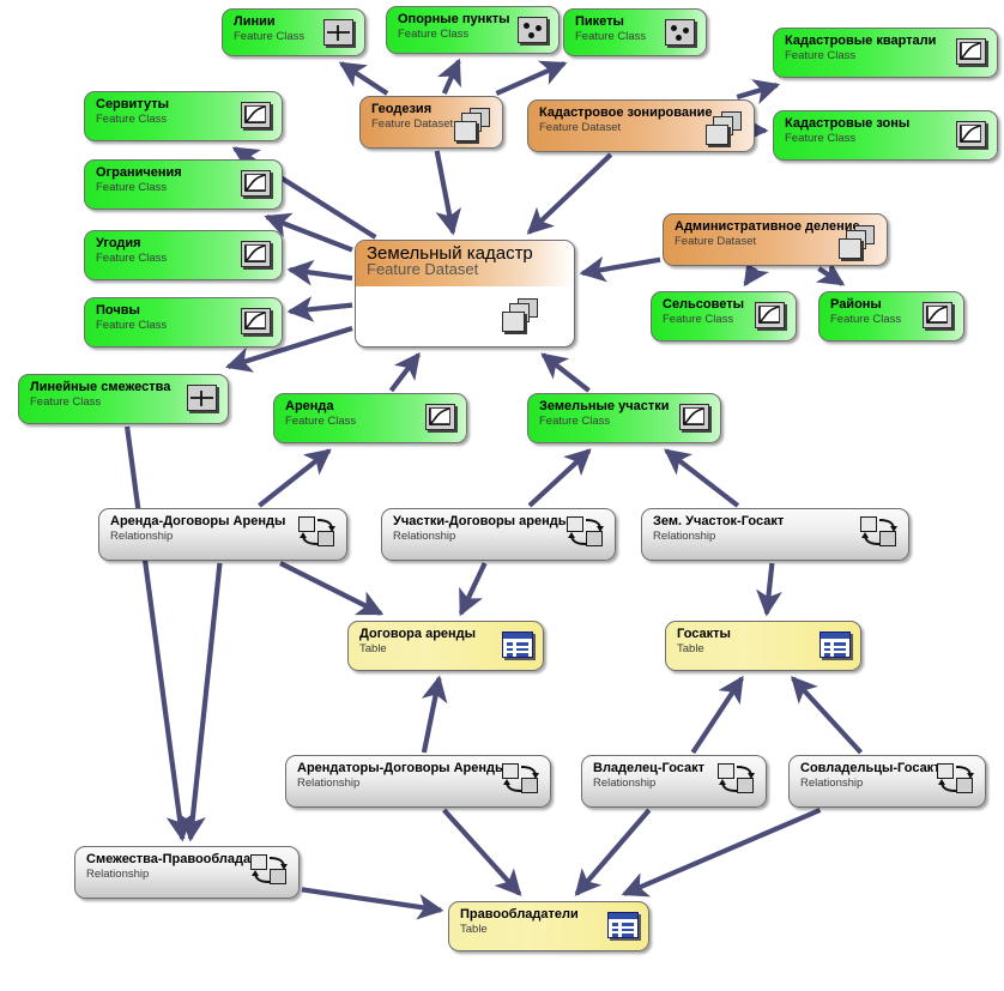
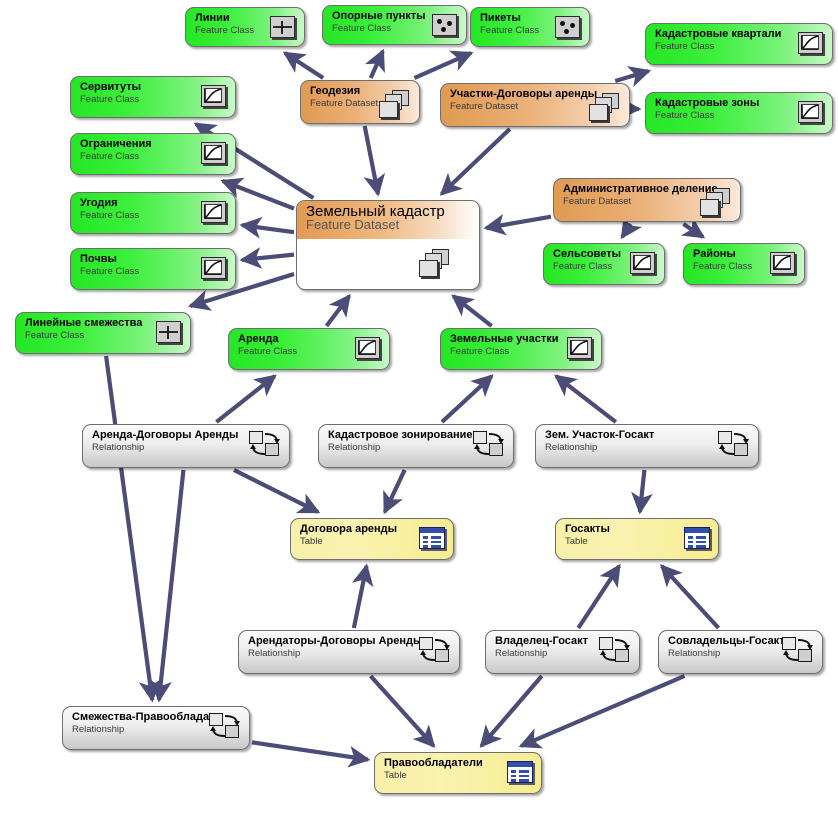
  Линии
  Feature Class
  Опорные пункты
  Feature Class
  Пикеты
  Feature Class
  Кадастровые квартали
  Feature Class
  Кадастровые зоны
  Feature Class
  Геодезия
  Feature Dataset
- Кадастровое зонирование
+ Участки-Договоры аренды
  Feature Dataset
  Сервитуты
  Feature Class
  Ограничения
  Feature Class
  Угодия
  Feature Class
  Почвы
  Feature Class
  Земельный кадастр
  Feature Dataset
  Административное делени
  Feature Dataset
  Сельсоветы
  Feature Class
  Районы
  Feature Class
  Линейные смежества
  Feature Class
  Аренда
  Feature Class
  Земельные участки
  Feature Class
  Аренда-Договоры Аренды
  Relationship
- Участки-Договоры аренды
+ Кадастровое зонирование
  Relationship
  Зем. Участок-Госакт
  Relationship
  Договора аренды
  Table
  Госакты
  Table
  Арендаторы-Договоры Аренды
  Relationship
  Владелец-Госакт
  Relationship
  Совладельцы-Госак
  Relationship
  Смежества-Правооблада
  Relationship
  Правообладатели
  Table
